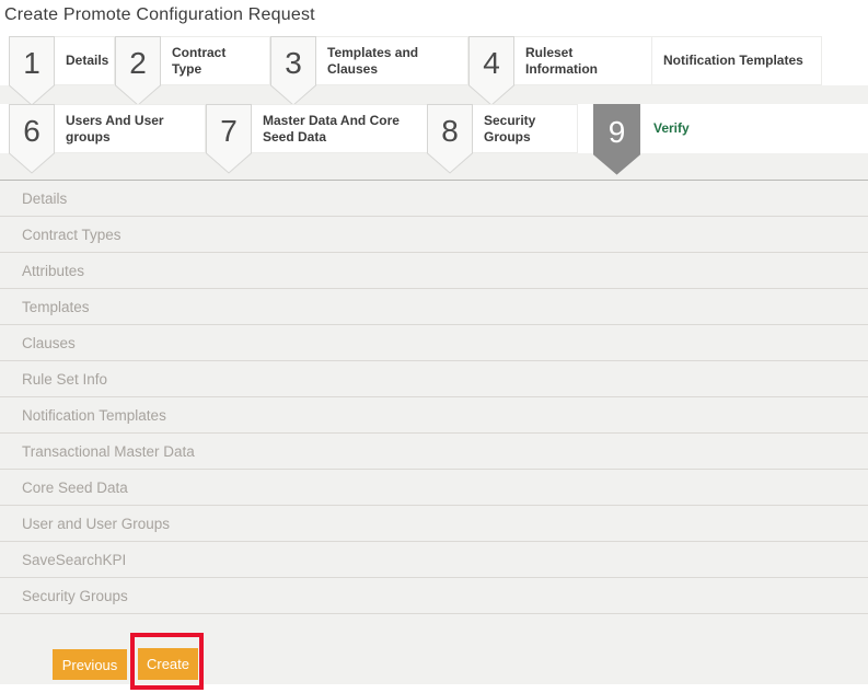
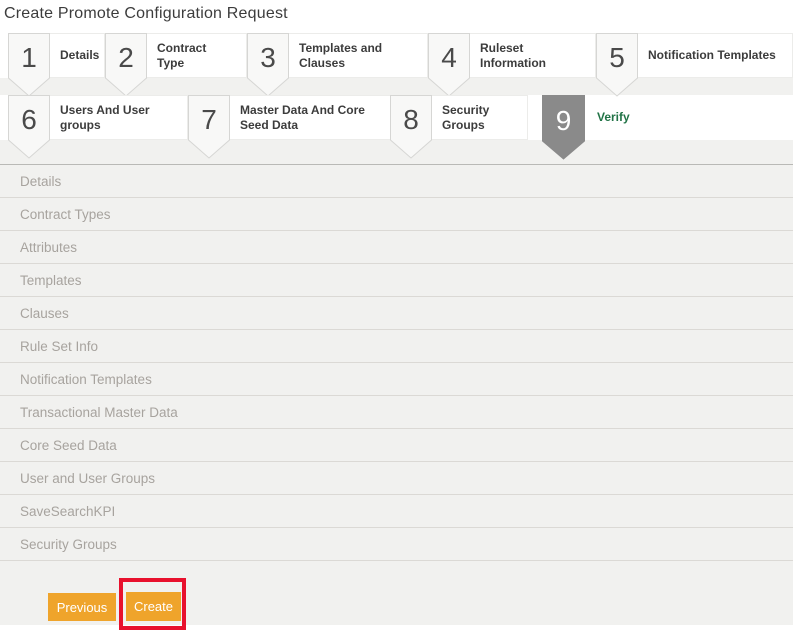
  Create Promote Configuration Request
  1
  Details
  2
  Contract Type
  3
  Templates and Clauses
  4
  Ruleset Information
+ 5
  Notification Templates
  6
  Users And User groups
  7
  Master Data And Core Seed Data
  8
  Security Groups
  9
  Verify
  Details
  Contract Types
  Attributes
  Templates
  Clauses
  Rule Set Info
  Notification Templates
  Transactional Master Data
  Core Seed Data
  User and User Groups
  SaveSearchKPI
  Security Groups
  Previous
  Create
